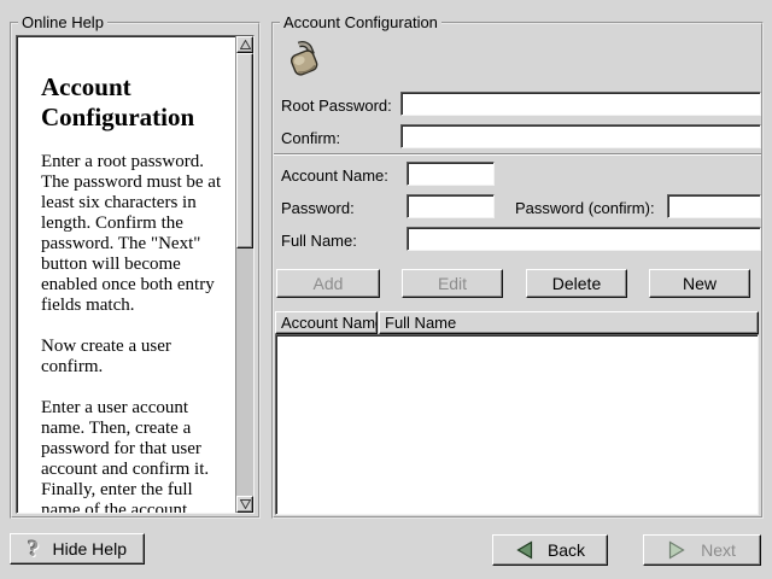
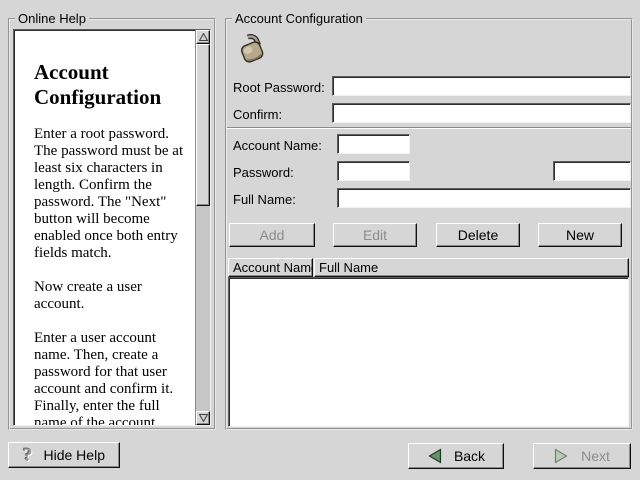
  Online Help
  Account Configuration
  Enter a root password. The password must be at least six characters in length. Confirm the password. The "Next" button will become enabled once both entry fields match.
- Now create a user confirm.
+ Now create a user account.
  Enter a user account name. Then, create a password for that user account and confirm it. Finally, enter the full name of the account
  Account Configuration
  Root Password:
  Confirm:
  Account Name:
  Password:
- Password (confirm):
  Full Name:
  Add
  Edit
  Delete
  New
  Account Nam
  Full Name
  ?
  Hide Help
  Back
  Next
